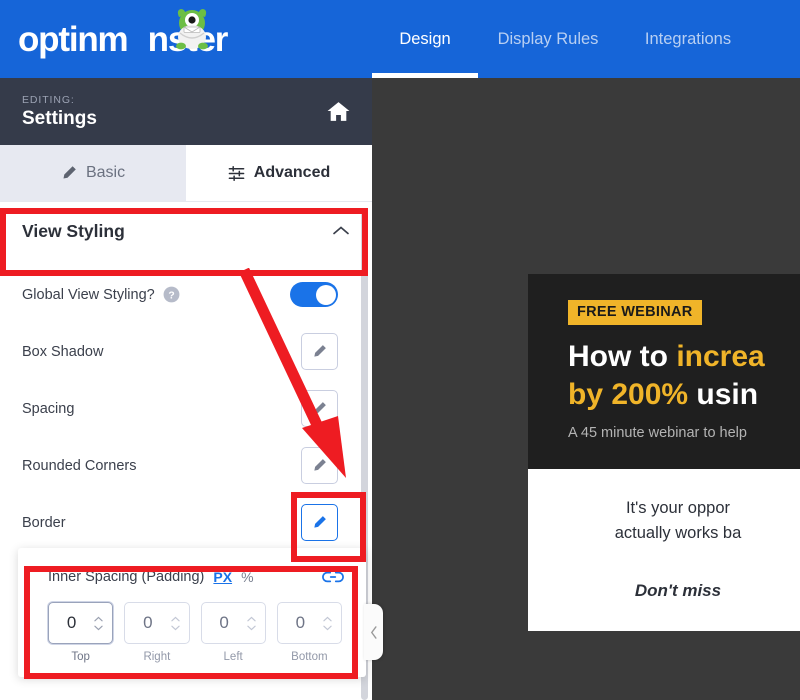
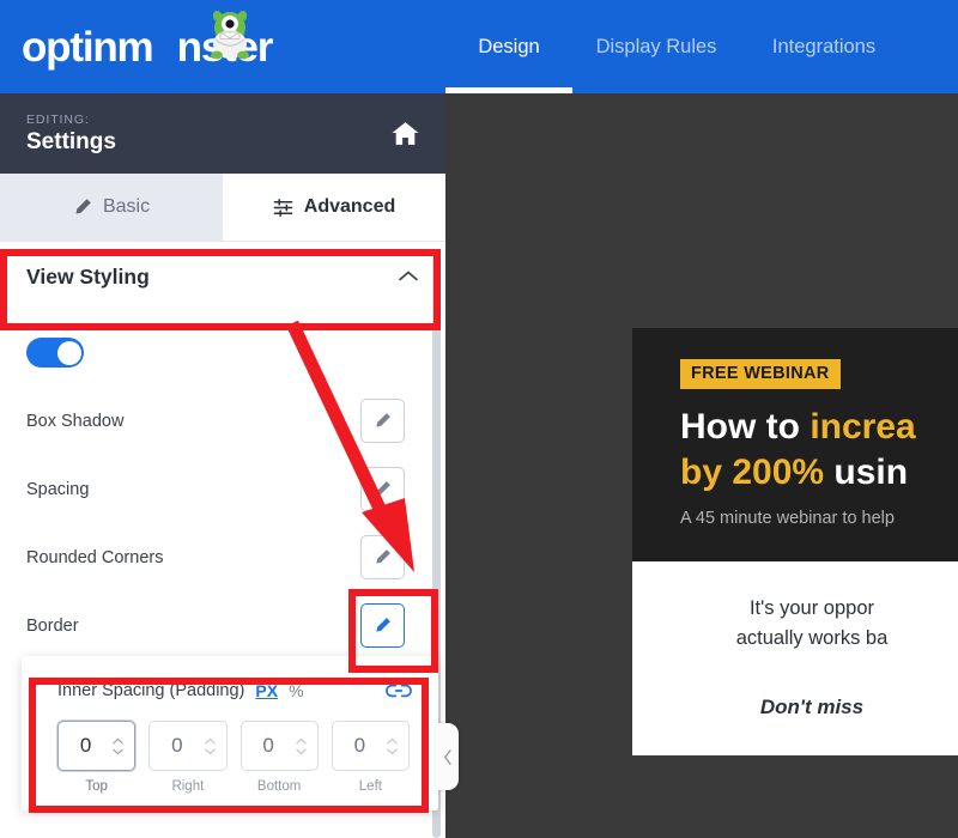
  optinm nsr
  Design
  Display Rules
  Integrations
  FREE WEBINAR
  How to increa
  by 200% usin
  A 45 minute webinar to help
  It's your oppor
  actually works ba
  Don't miss
  EDITING:
  Settings
  Basic
  Advanced
  View Styling
- Global View Styling?
- ?
  Box Shadow
  Spacing
  Rounded Corners
  Border
  Inner Spacing (Padding)
  PX
  %
  0
  Top
  0
  Right
  0
- Left
+ Bottom
  0
- Bottom
+ Left
